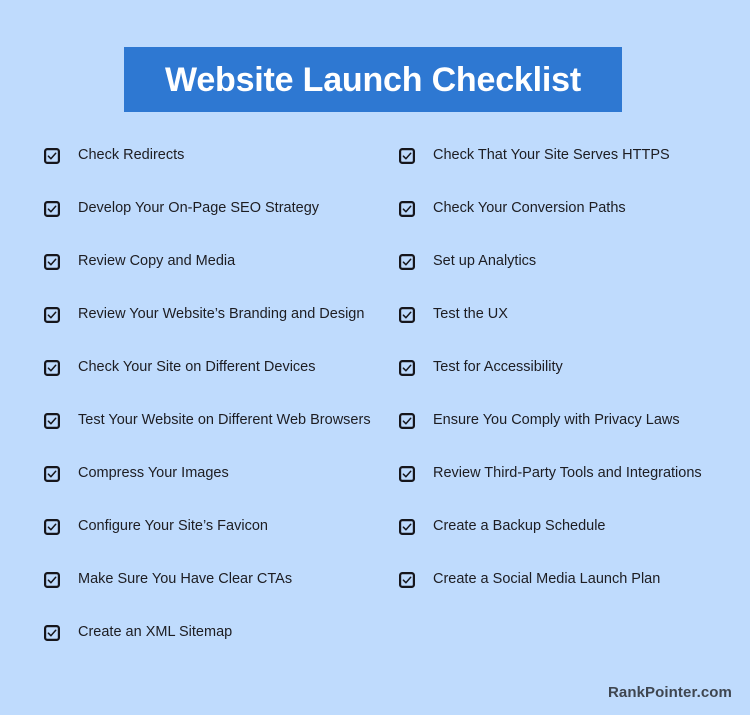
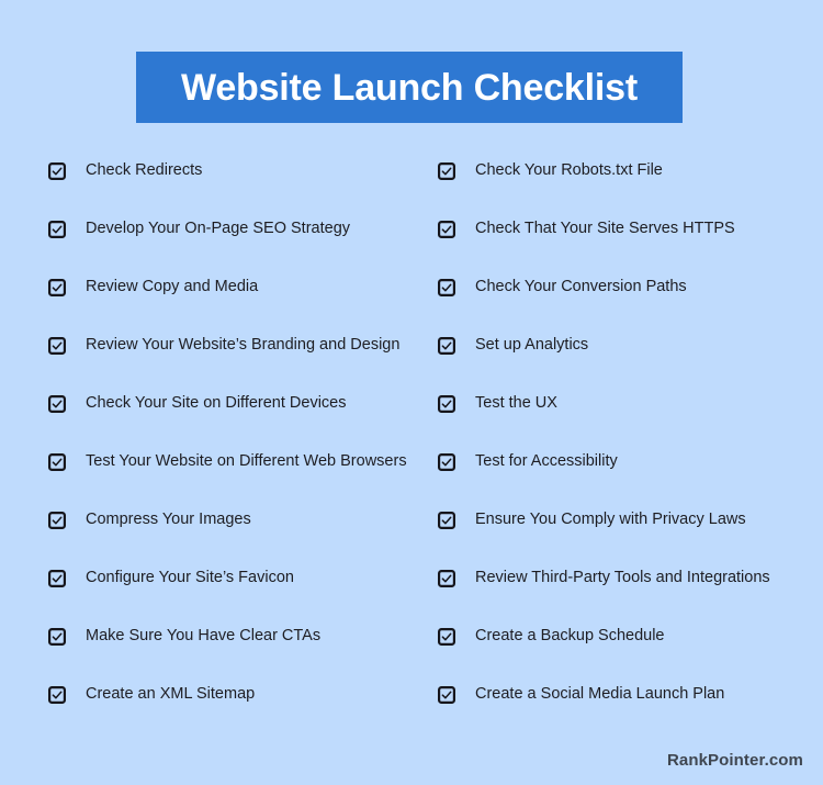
  Website Launch Checklist
  Check Redirects
  Develop Your On-Page SEO Strategy
  Review Copy and Media
  Review Your Website’s Branding and Design
  Check Your Site on Different Devices
  Test Your Website on Different Web Browsers
  Compress Your Images
  Configure Your Site’s Favicon
  Make Sure You Have Clear CTAs
  Create an XML Sitemap
+ Check Your Robots.txt File
  Check That Your Site Serves HTTPS
  Check Your Conversion Paths
  Set up Analytics
  Test the UX
  Test for Accessibility
  Ensure You Comply with Privacy Laws
  Review Third-Party Tools and Integrations
  Create a Backup Schedule
  Create a Social Media Launch Plan
  RankPointer.com
